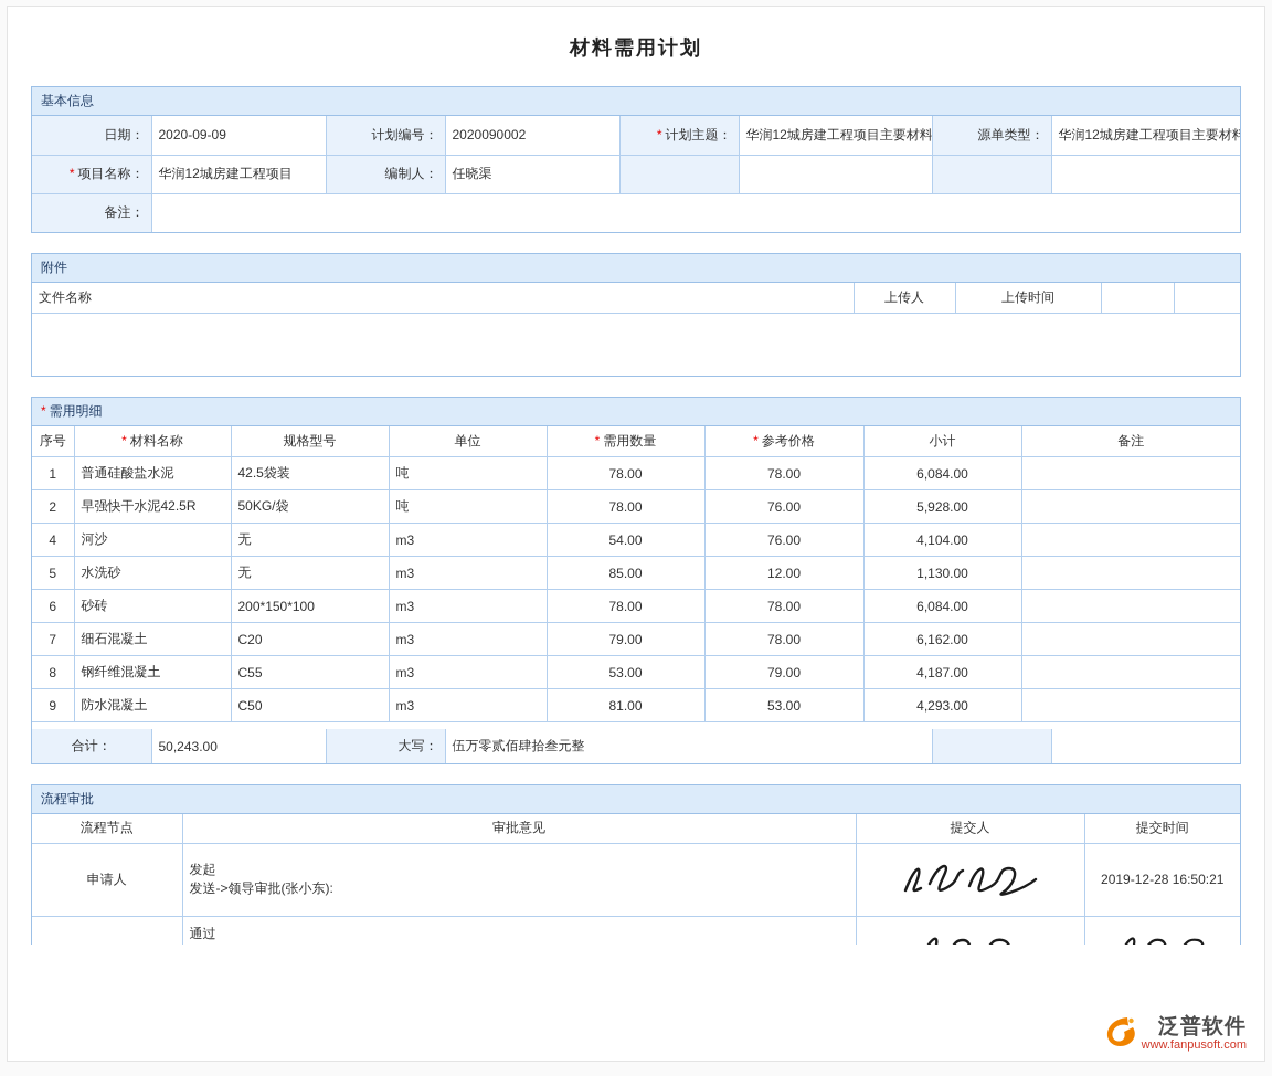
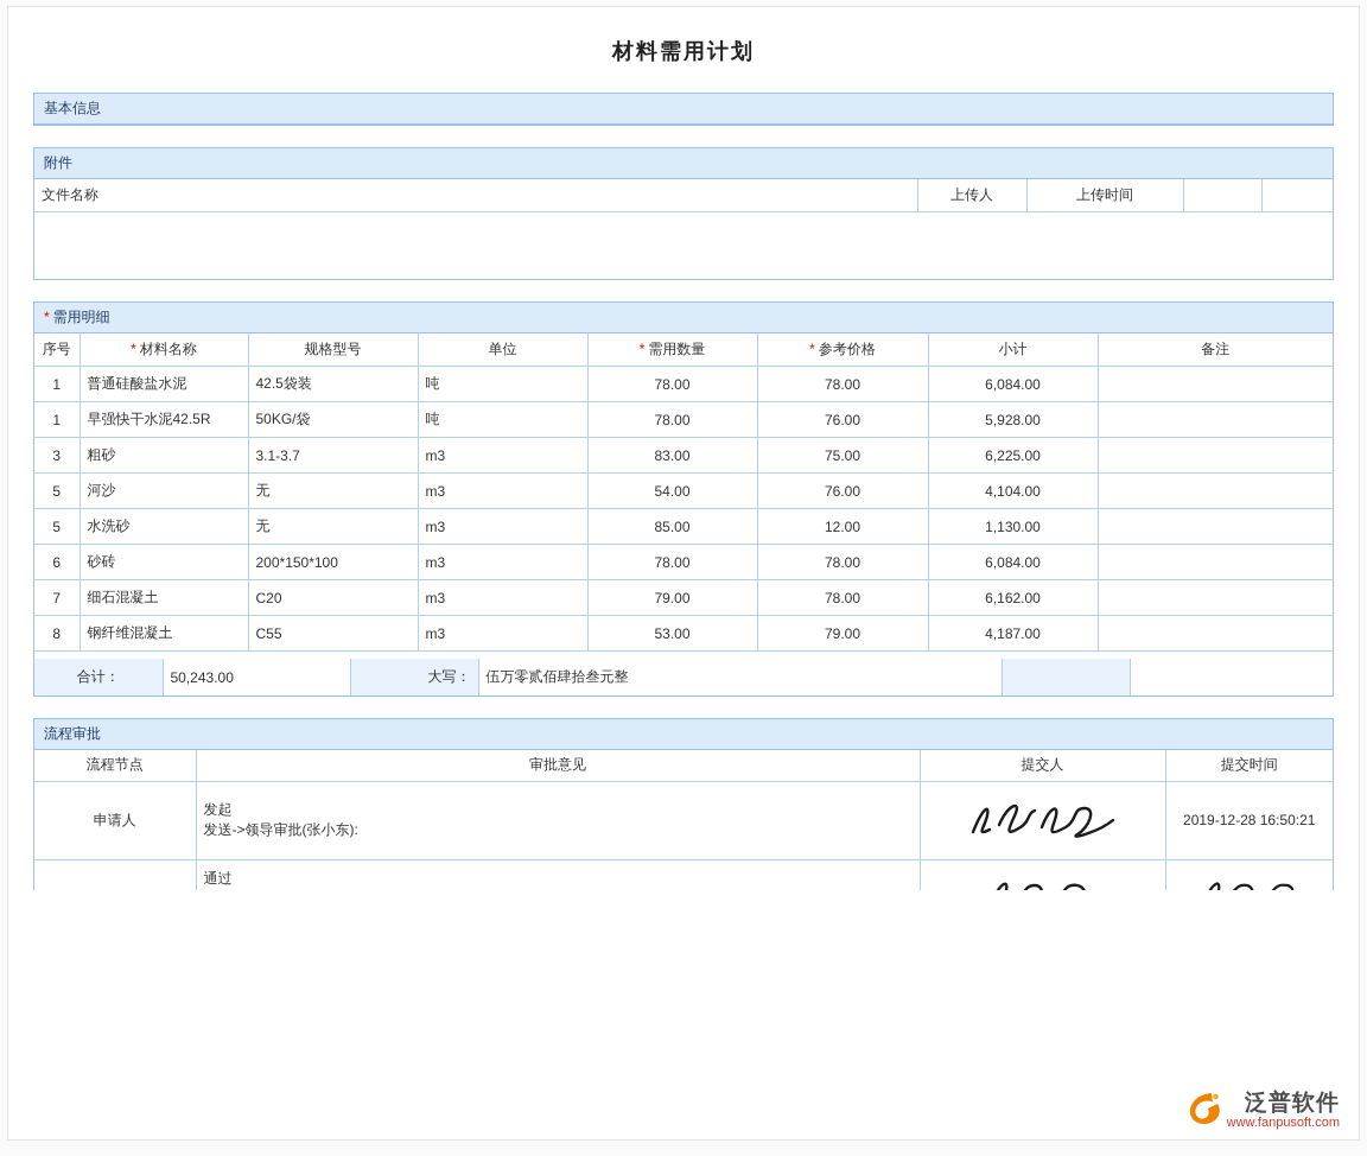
  材料需用计划
  基本信息
- 日期：	2020-09-09	计划编号：	2020090002	* 计划主题：	华润12城房建工程项目主要材料	源单类型：	华润12城房建工程项目主要材料
- * 项目名称：	华润12城房建工程项目	编制人：	任晓渠
- 备注：
  附件
  文件名称	上传人	上传时间
  * 需用明细
  序号	* 材料名称	规格型号	单位	* 需用数量	* 参考价格	小计	备注
  1	普通硅酸盐水泥	42.5袋装	吨	78.00	78.00	6,084.00
- 2	早强快干水泥42.5R	50KG/袋	吨	78.00	76.00	5,928.00
+ 1	早强快干水泥42.5R	50KG/袋	吨	78.00	76.00	5,928.00
+ 3	粗砂	3.1-3.7	m3	83.00	75.00	6,225.00
- 4	河沙	无	m3	54.00	76.00	4,104.00
+ 5	河沙	无	m3	54.00	76.00	4,104.00
  5	水洗砂	无	m3	85.00	12.00	1,130.00
  6	砂砖	200*150*100	m3	78.00	78.00	6,084.00
  7	细石混凝土	C20	m3	79.00	78.00	6,162.00
  8	钢纤维混凝土	C55	m3	53.00	79.00	4,187.00
- 9	防水混凝土	C50	m3	81.00	53.00	4,293.00
  合计：	50,243.00	大写：	伍万零贰佰肆拾叁元整
  流程审批
  流程节点	审批意见	提交人	提交时间
  申请人	发起 发送->领导审批(张小东):		2019-12-28 16:50:21
  	通过
  泛普软件
  www.fanpusoft.com
